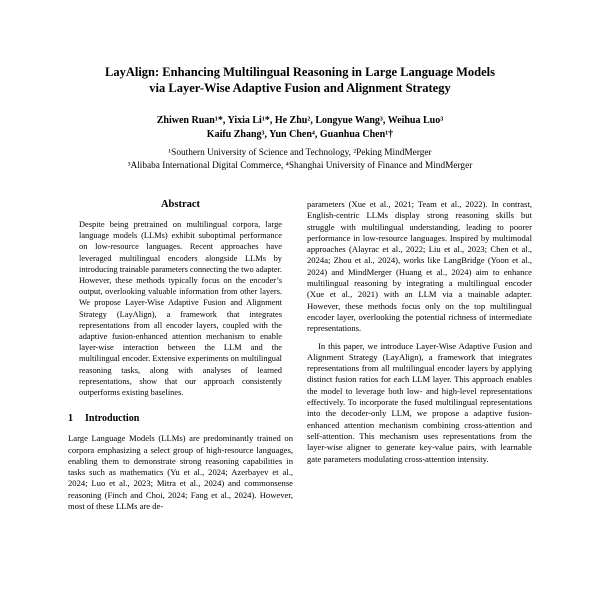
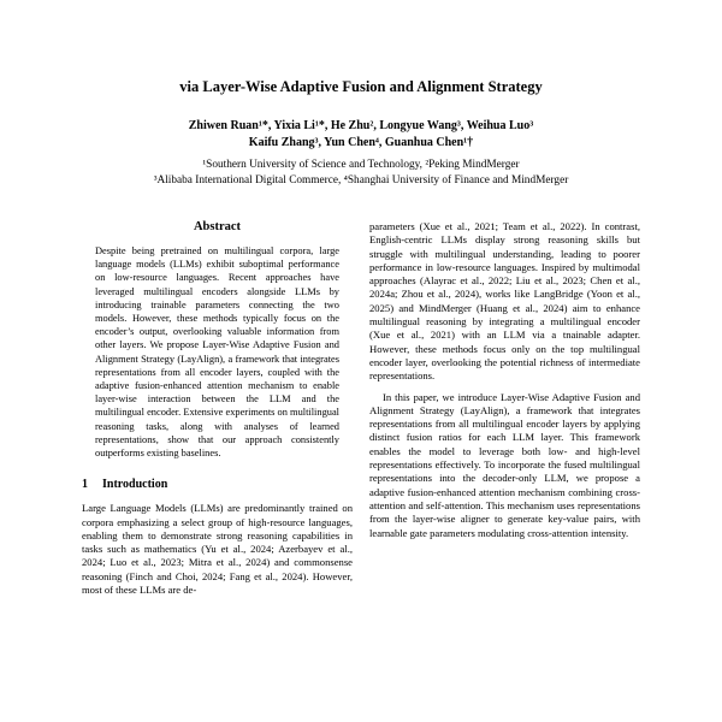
- LayAlign: Enhancing Multilingual Reasoning in Large Language Models
  via Layer-Wise Adaptive Fusion and Alignment Strategy
  Zhiwen Ruan¹*, Yixia Li¹*, He Zhu², Longyue Wang³, Weihua Luo³
  Kaifu Zhang³, Yun Chen⁴, Guanhua Chen¹†
  ¹Southern University of Science and Technology, ²Peking MindMerger
  ³Alibaba International Digital Commerce, ⁴Shanghai University of Finance and MindMerger
  Abstract
- Despite being pretrained on multilingual corpora, large language models (LLMs) exhibit suboptimal performance on low-resource languages. Recent approaches have leveraged multilingual encoders alongside LLMs by introducing trainable parameters connecting the two adapter. However, these methods typically focus on the encoder’s output, overlooking valuable information from other layers. We propose Layer-Wise Adaptive Fusion and Alignment Strategy (LayAlign), a framework that integrates representations from all encoder layers, coupled with the adaptive fusion-enhanced attention mechanism to enable layer-wise interaction between the LLM and the multilingual encoder. Extensive experiments on multilingual reasoning tasks, along with analyses of learned representations, show that our approach consistently outperforms existing baselines.
+ Despite being pretrained on multilingual corpora, large language models (LLMs) exhibit suboptimal performance on low-resource languages. Recent approaches have leveraged multilingual encoders alongside LLMs by introducing trainable parameters connecting the two models. However, these methods typically focus on the encoder’s output, overlooking valuable information from other layers. We propose Layer-Wise Adaptive Fusion and Alignment Strategy (LayAlign), a framework that integrates representations from all encoder layers, coupled with the adaptive fusion-enhanced attention mechanism to enable layer-wise interaction between the LLM and the multilingual encoder. Extensive experiments on multilingual reasoning tasks, along with analyses of learned representations, show that our approach consistently outperforms existing baselines.
  1 Introduction
  Large Language Models (LLMs) are predominantly trained on corpora emphasizing a select group of high-resource languages, enabling them to demonstrate strong reasoning capabilities in tasks such as mathematics (Yu et al., 2024; Azerbayev et al., 2024; Luo et al., 2023; Mitra et al., 2024) and commonsense reasoning (Finch and Choi, 2024; Fang et al., 2024). However, most of these LLMs are de-
- parameters (Xue et al., 2021; Team et al., 2022). In contrast, English-centric LLMs display strong reasoning skills but struggle with multilingual understanding, leading to poorer performance in low-resource languages. Inspired by multimodal approaches (Alayrac et al., 2022; Liu et al., 2023; Chen et al., 2024a; Zhou et al., 2024), works like LangBridge (Yoon et al., 2024) and MindMerger (Huang et al., 2024) aim to enhance multilingual reasoning by integrating a multilingual encoder (Xue et al., 2021) with an LLM via a tnainable adapter. However, these methods focus only on the top multilingual encoder layer, overlooking the potential richness of intermediate representations.
+ parameters (Xue et al., 2021; Team et al., 2022). In contrast, English-centric LLMs display strong reasoning skills but struggle with multilingual understanding, leading to poorer performance in low-resource languages. Inspired by multimodal approaches (Alayrac et al., 2022; Liu et al., 2023; Chen et al., 2024a; Zhou et al., 2024), works like LangBridge (Yoon et al., 2025) and MindMerger (Huang et al., 2024) aim to enhance multilingual reasoning by integrating a multilingual encoder (Xue et al., 2021) with an LLM via a tnainable adapter. However, these methods focus only on the top multilingual encoder layer, overlooking the potential richness of intermediate representations.
- In this paper, we introduce Layer-Wise Adaptive Fusion and Alignment Strategy (LayAlign), a framework that integrates representations from all multilingual encoder layers by applying distinct fusion ratios for each LLM layer. This approach enables the model to leverage both low- and high-level representations effectively. To incorporate the fused multilingual representations into the decoder-only LLM, we propose a adaptive fusion-enhanced attention mechanism combining cross-attention and self-attention. This mechanism uses representations from the layer-wise aligner to generate key-value pairs, with learnable gate parameters modulating cross-attention intensity.
+ In this paper, we introduce Layer-Wise Adaptive Fusion and Alignment Strategy (LayAlign), a framework that integrates representations from all multilingual encoder layers by applying distinct fusion ratios for each LLM layer. This framework enables the model to leverage both low- and high-level representations effectively. To incorporate the fused multilingual representations into the decoder-only LLM, we propose a adaptive fusion-enhanced attention mechanism combining cross-attention and self-attention. This mechanism uses representations from the layer-wise aligner to generate key-value pairs, with learnable gate parameters modulating cross-attention intensity.
